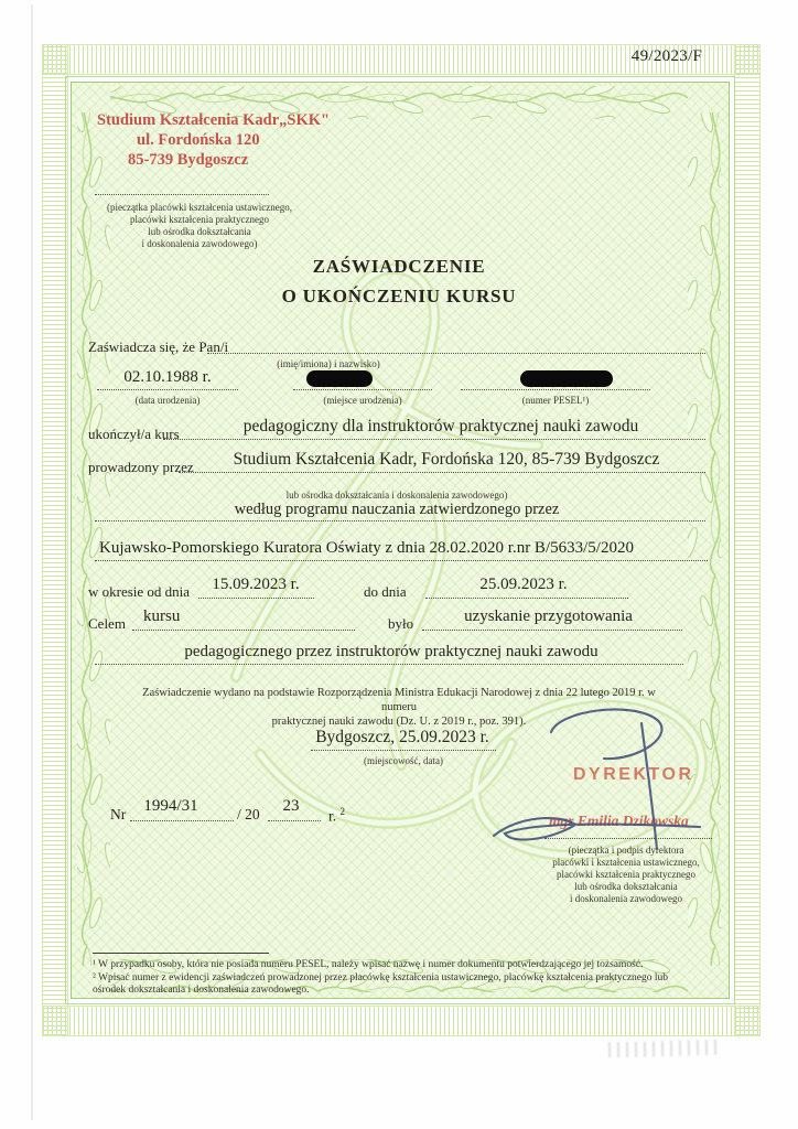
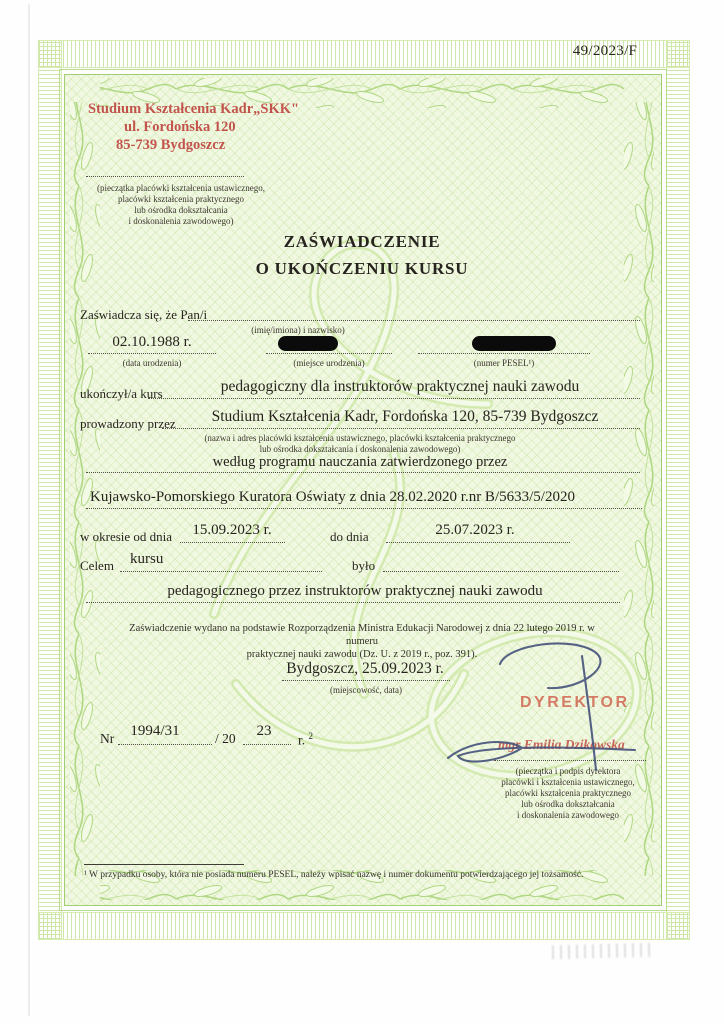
  49/2023/F
  Studium Kształcenia Kadr„SKK"
  ul. Fordońska 120
  85-739 Bydgoszcz
  (pieczątka placówki kształcenia ustawicznego,
  placówki kształcenia praktycznego
  lub ośrodka dokształcania
  i doskonalenia zawodowego)
  ZAŚWIADCZENIE
  O UKOŃCZENIU KURSU
  Zaświadcza się, że Pan/i
  (imię/imiona) i nazwisko)
  02.10.1988 r.
  (data urodzenia)
  (miejsce urodzenia)
  (numer PESEL¹)
  ukończył/a kurs
  pedagogiczny dla instruktorów praktycznej nauki zawodu
  prowadzony przez
  Studium Kształcenia Kadr, Fordońska 120, 85-739 Bydgoszcz
+ (nazwa i adres placówki kształcenia ustawicznego, placówki kształcenia praktycznego
  lub ośrodka dokształcania i doskonalenia zawodowego)
  według programu nauczania zatwierdzonego przez
  Kujawsko-Pomorskiego Kuratora Oświaty z dnia 28.02.2020 r.nr B/5633/5/2020
  w okresie od dnia
  15.09.2023 r.
  do dnia
- 25.09.2023 r.
+ 25.07.2023 r.
  Celem
  kursu
  było
- uzyskanie przygotowania
  pedagogicznego przez instruktorów praktycznej nauki zawodu
  Zaświadczenie wydano na podstawie Rozporządzenia Ministra Edukacji Narodowej z dnia 22 lutego 2019 r. w numeru
  praktycznej nauki zawodu (Dz. U. z 2019 r., poz. 391).
  Bydgoszcz, 25.09.2023 r.
  (miejscowość, data)
  Nr
  1994/31
  / 20
  23
  r. 2
  DYREKTOR
  m Emilia Dzikwska
  (pieczątka i podpis dyrektora
  placówki i kształcenia ustawicznego,
  placówki kształcenia praktycznego
  lub ośrodka dokształcania
  i doskonalenia zawodowego
  ¹ W przypadku osoby, która nie posiada numeru PESEL, należy wpisać nazwę i numer dokumentu potwierdzającego jej tożsamość.
- ² Wpisać numer z ewidencji zaświadczeń prowadzonej przez placówkę kształcenia ustawicznego, placówkę kształcenia praktycznego lub ośrodek dokształcania i doskonalenia zawodowego.
